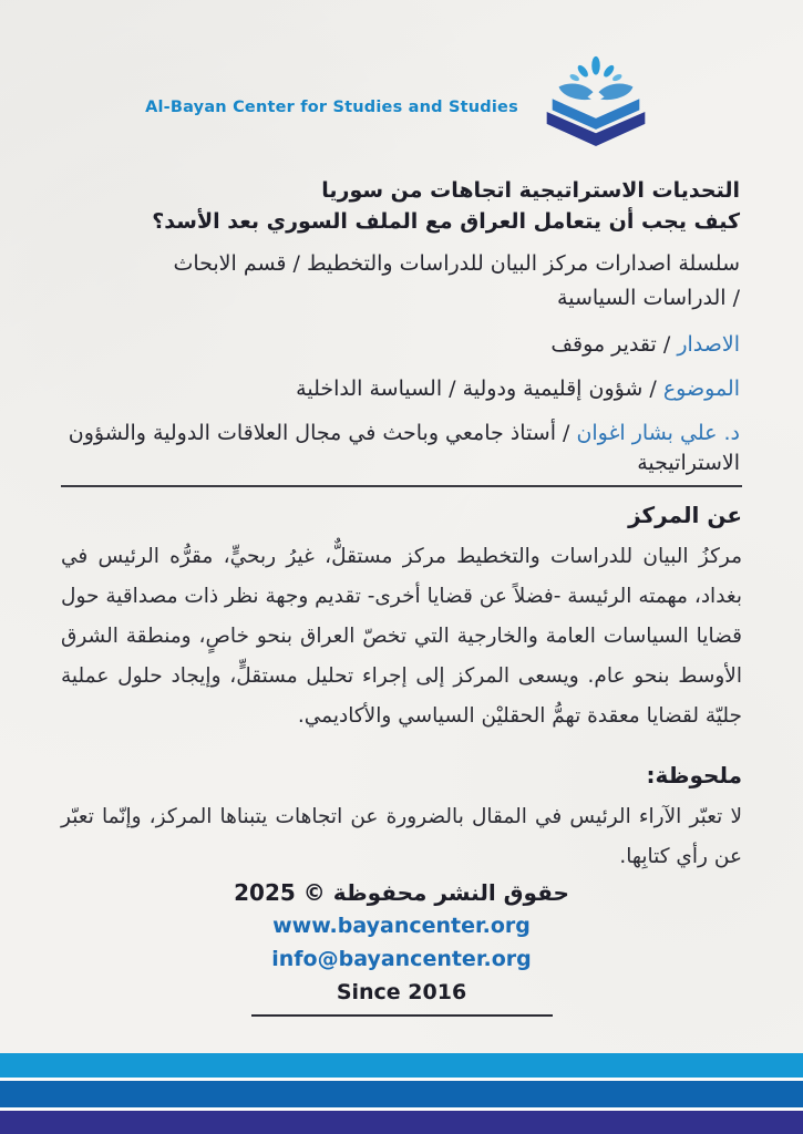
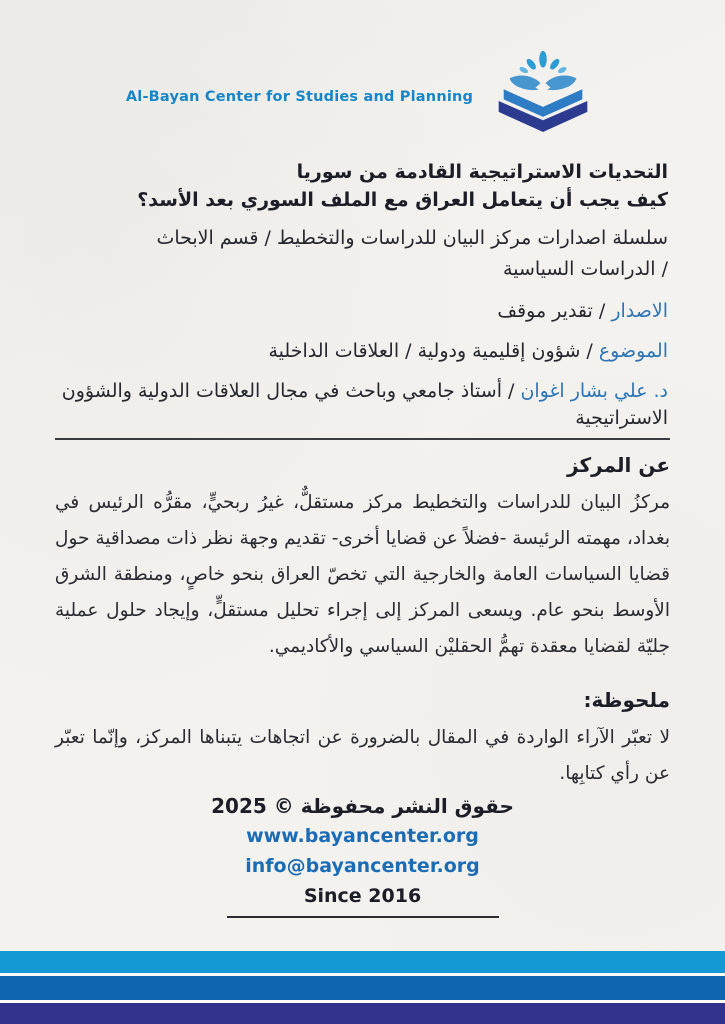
- Al-Bayan Center for Studies and Studies
+ Al-Bayan Center for Studies and Planning
- التحديات الاستراتيجية اتجاهات من سوريا
+ التحديات الاستراتيجية القادمة من سوريا
  كيف يجب أن يتعامل العراق مع الملف السوري بعد الأسد؟
  سلسلة اصدارات مركز البيان للدراسات والتخطيط / قسم الابحاث
  / الدراسات السياسية
  الاصدار / تقدير موقف
- الموضوع / شؤون إقليمية ودولية / السياسة الداخلية
+ الموضوع / شؤون إقليمية ودولية / العلاقات الداخلية
  د. علي بشار اغوان / أستاذ جامعي وباحث في مجال العلاقات الدولية والشؤون الاستراتيجية
  عن المركز
  مركزُ البيان للدراسات والتخطيط مركز مستقلٌّ، غيرُ ربحيٍّ، مقرُّه الرئيس في بغداد، مهمته الرئيسة -فضلاً عن قضايا أخرى- تقديم وجهة نظر ذات مصداقية حول قضايا السياسات العامة والخارجية التي تخصّ العراق بنحو خاصٍ، ومنطقة الشرق الأوسط بنحو عام. ويسعى المركز إلى إجراء تحليل مستقلٍّ، وإيجاد حلول عملية جليّة لقضايا معقدة تهمُّ الحقليْن السياسي والأكاديمي.
  ملحوظة:
- لا تعبّر الآراء الرئيس في المقال بالضرورة عن اتجاهات يتبناها المركز، وإنّما تعبّر عن رأي كتابِها.
+ لا تعبّر الآراء الواردة في المقال بالضرورة عن اتجاهات يتبناها المركز، وإنّما تعبّر عن رأي كتابِها.
  حقوق النشر محفوظة © 2025
  www.bayancenter.org
  info@bayancenter.org
  Since 2016
